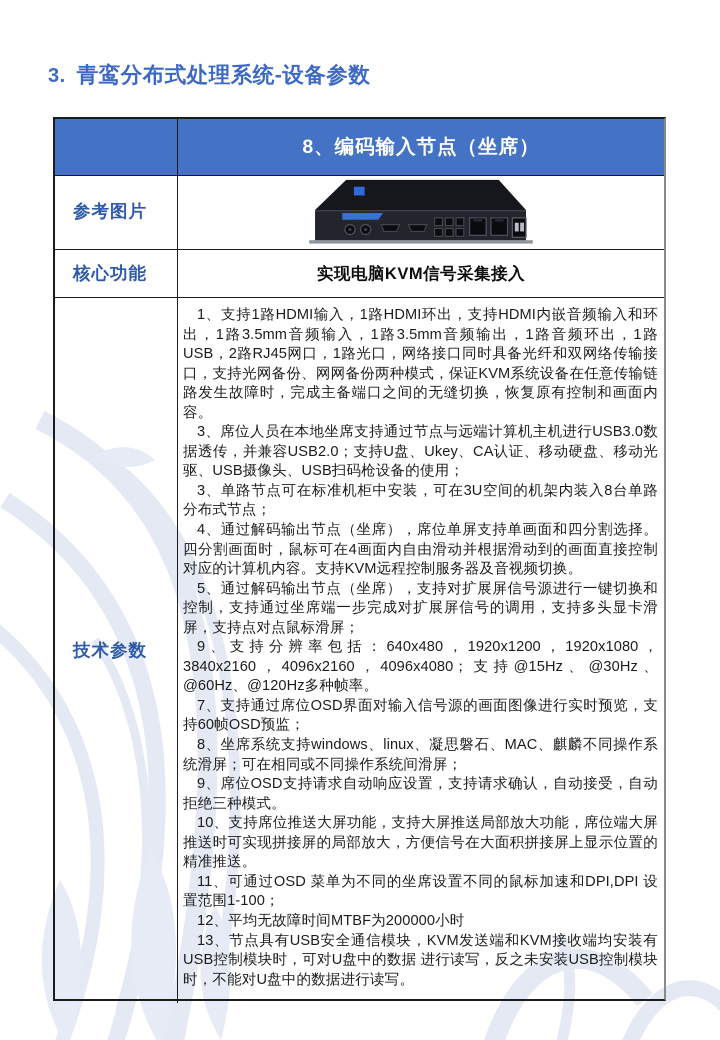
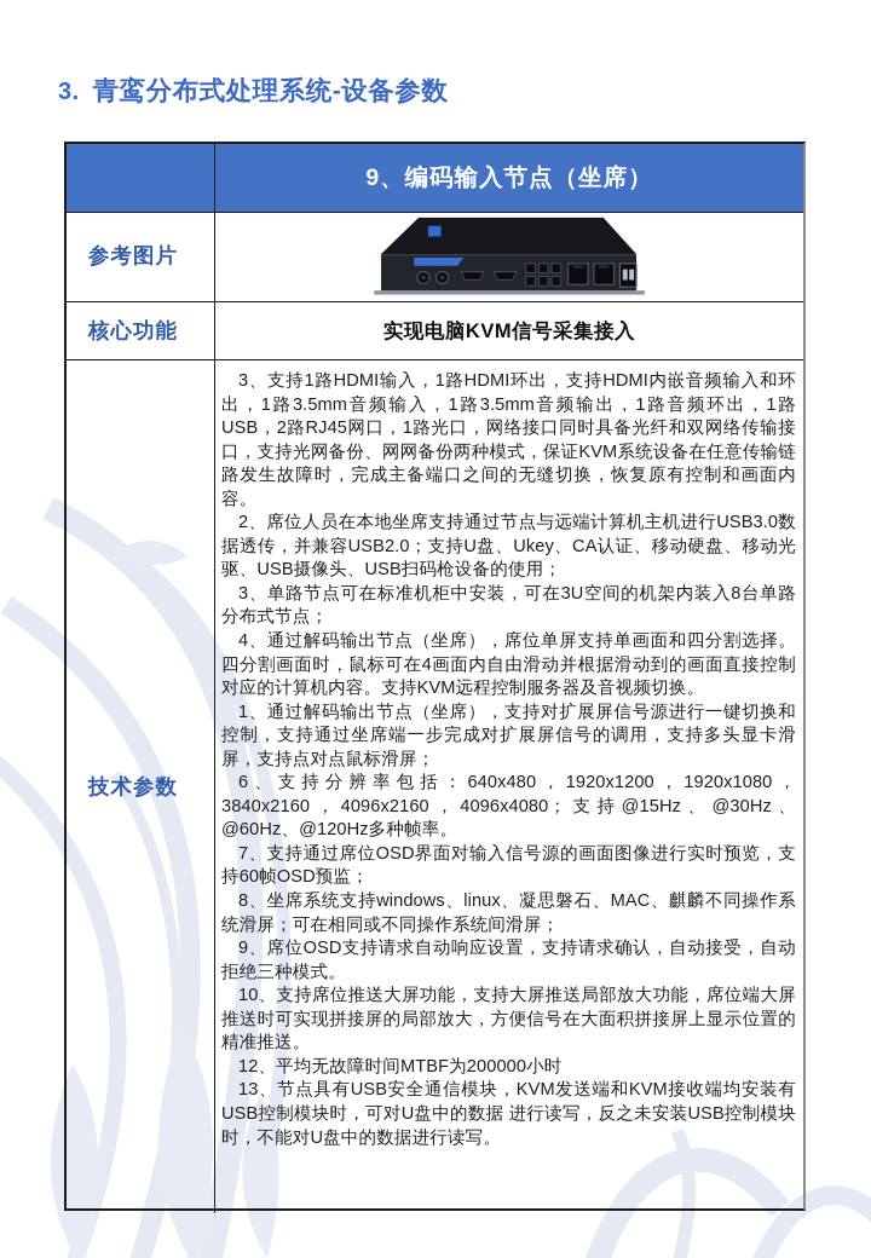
  3.
  青鸾分布式处理系统-设备参数
- 8、编码输入节点（坐席）
+ 9、编码输入节点（坐席）
  参考图片
  核心功能
  实现电脑KVM信号采集接入
  技术参数
- 1、支持1路HDMI输入，1路HDMI环出，支持HDMI内嵌音频输入和环出，1路3.5mm音频输入，1路3.5mm音频输出，1路音频环出，1路USB，2路RJ45网口，1路光口，网络接口同时具备光纤和双网络传输接口，支持光网备份、网网备份两种模式，保证KVM系统设备在任意传输链路发生故障时，完成主备端口之间的无缝切换，恢复原有控制和画面内容。
+ 3、支持1路HDMI输入，1路HDMI环出，支持HDMI内嵌音频输入和环出，1路3.5mm音频输入，1路3.5mm音频输出，1路音频环出，1路USB，2路RJ45网口，1路光口，网络接口同时具备光纤和双网络传输接口，支持光网备份、网网备份两种模式，保证KVM系统设备在任意传输链路发生故障时，完成主备端口之间的无缝切换，恢复原有控制和画面内容。
- 3、席位人员在本地坐席支持通过节点与远端计算机主机进行USB3.0数据透传，并兼容USB2.0；支持U盘、Ukey、CA认证、移动硬盘、移动光驱、USB摄像头、USB扫码枪设备的使用；
+ 2、席位人员在本地坐席支持通过节点与远端计算机主机进行USB3.0数据透传，并兼容USB2.0；支持U盘、Ukey、CA认证、移动硬盘、移动光驱、USB摄像头、USB扫码枪设备的使用；
  3、单路节点可在标准机柜中安装，可在3U空间的机架内装入8台单路分布式节点；
  4、通过解码输出节点（坐席），席位单屏支持单画面和四分割选择。四分割画面时，鼠标可在4画面内自由滑动并根据滑动到的画面直接控制对应的计算机内容。支持KVM远程控制服务器及音视频切换。
- 5、通过解码输出节点（坐席），支持对扩展屏信号源进行一键切换和控制，支持通过坐席端一步完成对扩展屏信号的调用，支持多头显卡滑屏，支持点对点鼠标滑屏；
+ 1、通过解码输出节点（坐席），支持对扩展屏信号源进行一键切换和控制，支持通过坐席端一步完成对扩展屏信号的调用，支持多头显卡滑屏，支持点对点鼠标滑屏；
- 9、支持分辨率包括：640x480，1920x1200，1920x1080，3840x2160，4096x2160，4096x4080；支持@15Hz、@30Hz、@60Hz、@120Hz多种帧率。
+ 6、支持分辨率包括：640x480，1920x1200，1920x1080，3840x2160，4096x2160，4096x4080；支持@15Hz、@30Hz、@60Hz、@120Hz多种帧率。
  7、支持通过席位OSD界面对输入信号源的画面图像进行实时预览，支持60帧OSD预监；
  8、坐席系统支持windows、linux、凝思磐石、MAC、麒麟不同操作系统滑屏；可在相同或不同操作系统间滑屏；
  9、席位OSD支持请求自动响应设置，支持请求确认，自动接受，自动拒绝三种模式。
  10、支持席位推送大屏功能，支持大屏推送局部放大功能，席位端大屏推送时可实现拼接屏的局部放大，方便信号在大面积拼接屏上显示位置的精准推送。
- 11、可通过OSD 菜单为不同的坐席设置不同的鼠标加速和DPI,DPI 设置范围1-100；
  12、平均无故障时间MTBF为200000小时
  13、节点具有USB安全通信模块，KVM发送端和KVM接收端均安装有USB控制模块时，可对U盘中的数据 进行读写，反之未安装USB控制模块时，不能对U盘中的数据进行读写。
